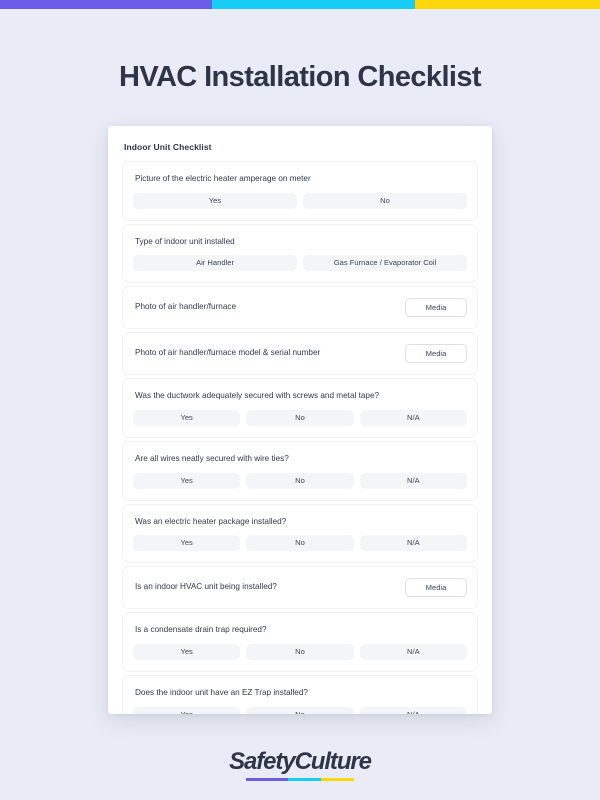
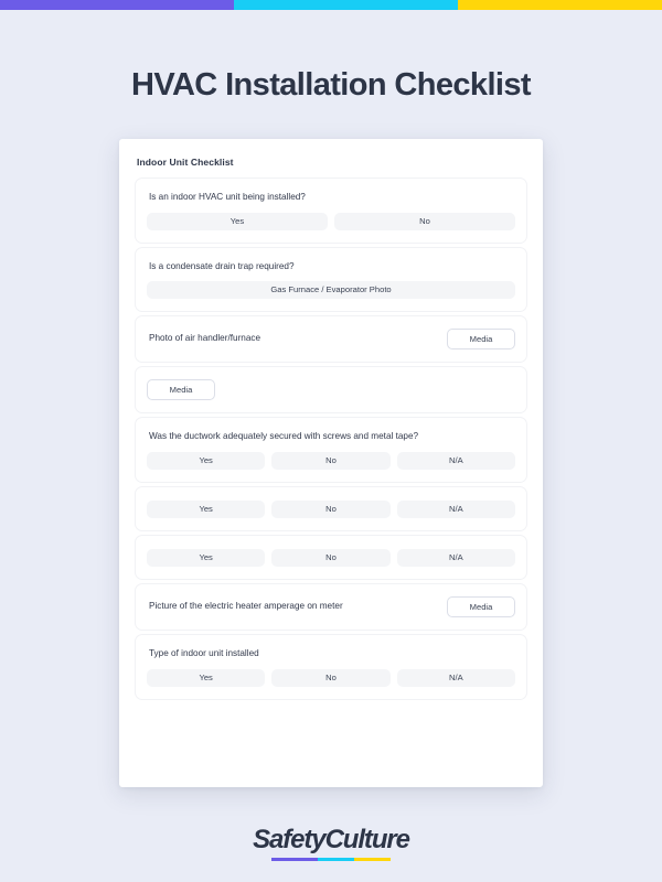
  HVAC Installation Checklist
  Indoor Unit Checklist
- Picture of the electric heater amperage on meter
+ Is an indoor HVAC unit being installed?
  Yes
  No
- Type of indoor unit installed
+ Is a condensate drain trap required?
- Air Handler
- Gas Furnace / Evaporator Coil
+ Gas Furnace / Evaporator Photo
  Photo of air handler/furnace
  Media
- Photo of air handler/furnace model & serial number
  Media
  Was the ductwork adequately secured with screws and metal tape?
  Yes
  No
  N/A
- Are all wires neatly secured with wire ties?
  Yes
  No
  N/A
- Was an electric heater package installed?
  Yes
  No
  N/A
- Is an indoor HVAC unit being installed?
+ Picture of the electric heater amperage on meter
  Media
- Is a condensate drain trap required?
+ Type of indoor unit installed
  Yes
  No
  N/A
- Does the indoor unit have an EZ Trap installed?
  SafetyCulture
